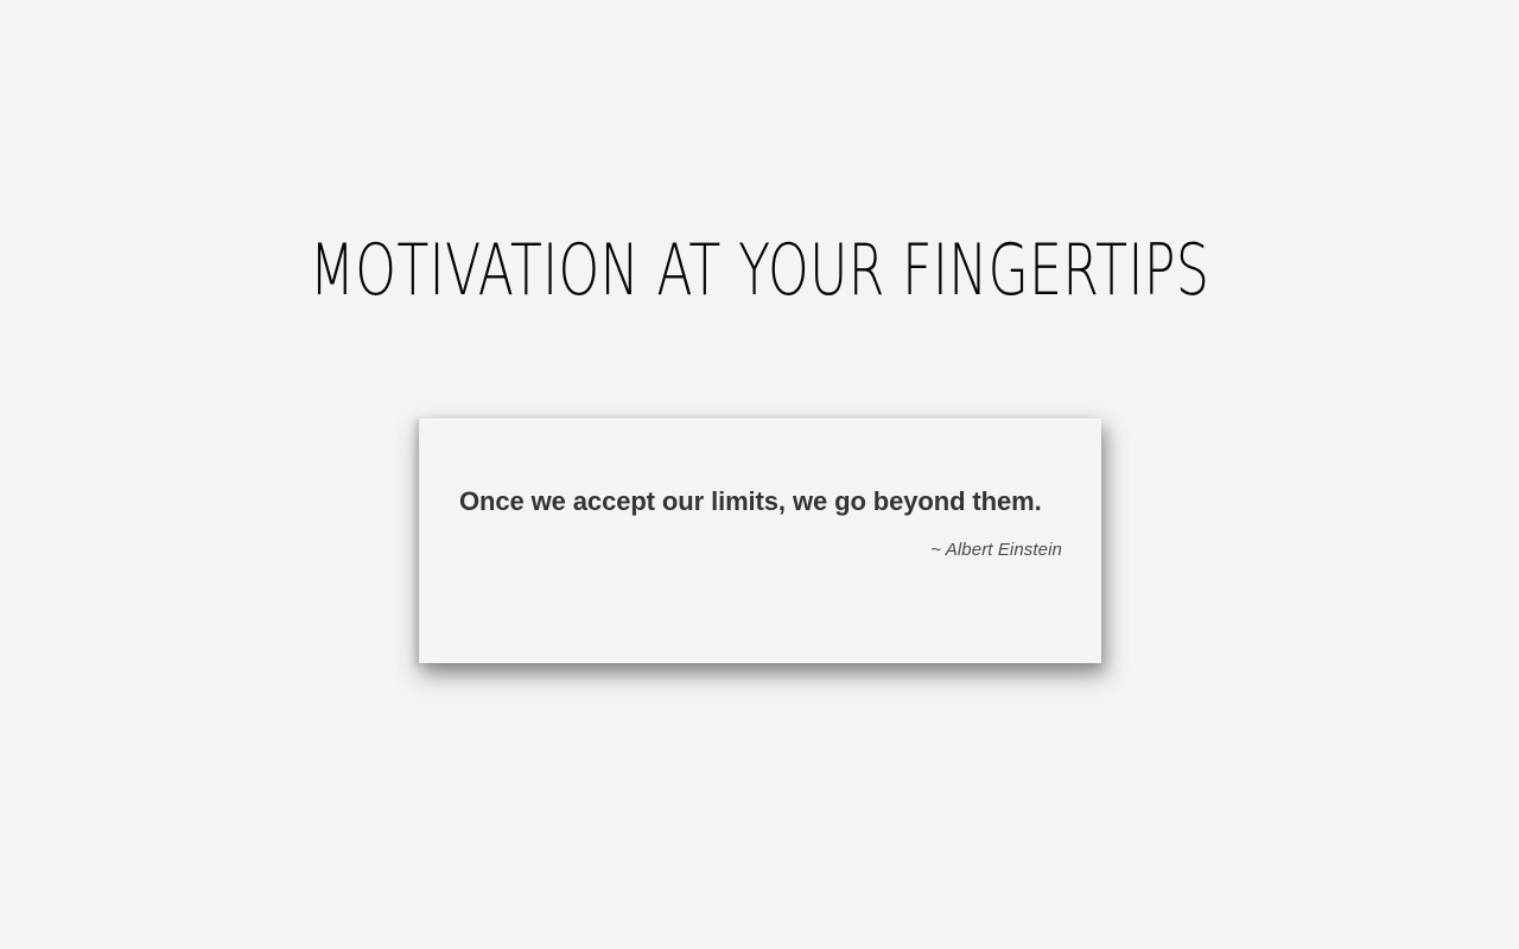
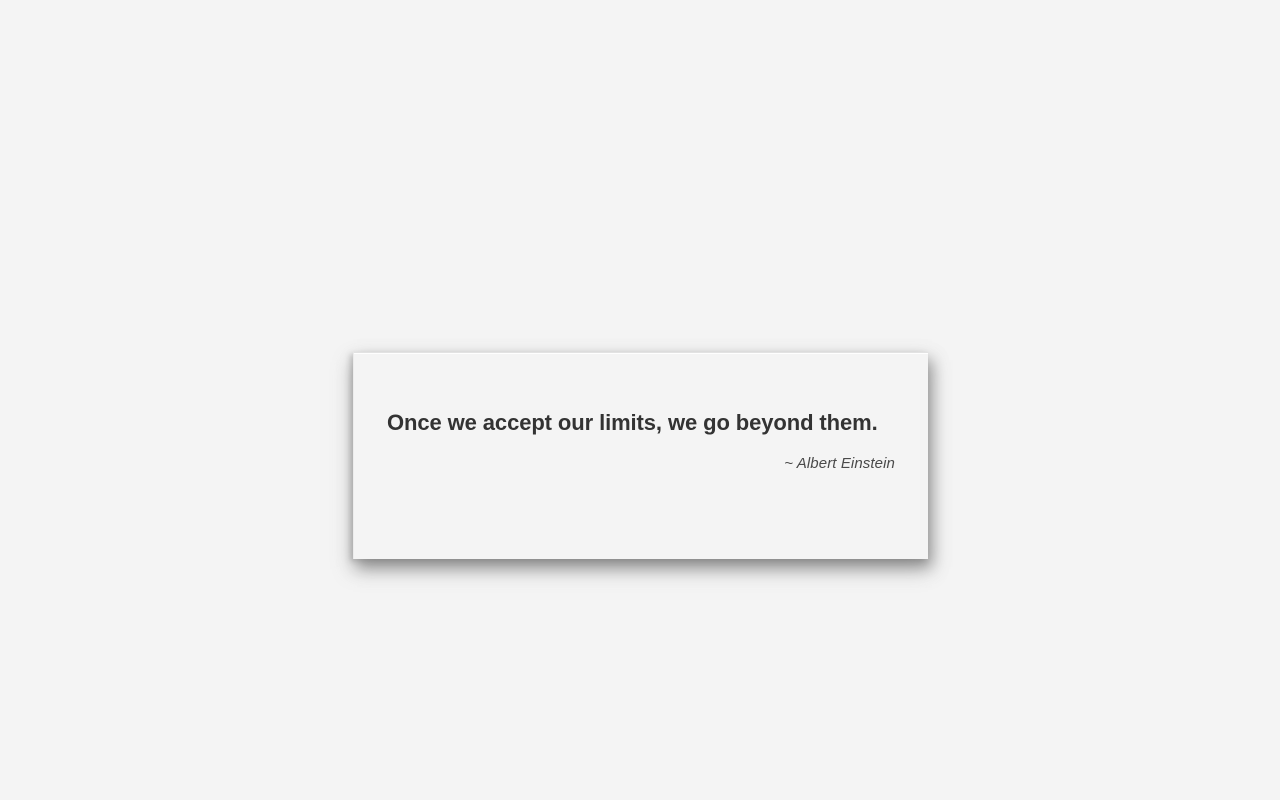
- MOTIVATION AT YOUR FINGERTIPS
  Once we accept our limits, we go beyond them.
  ~ Albert Einstein
